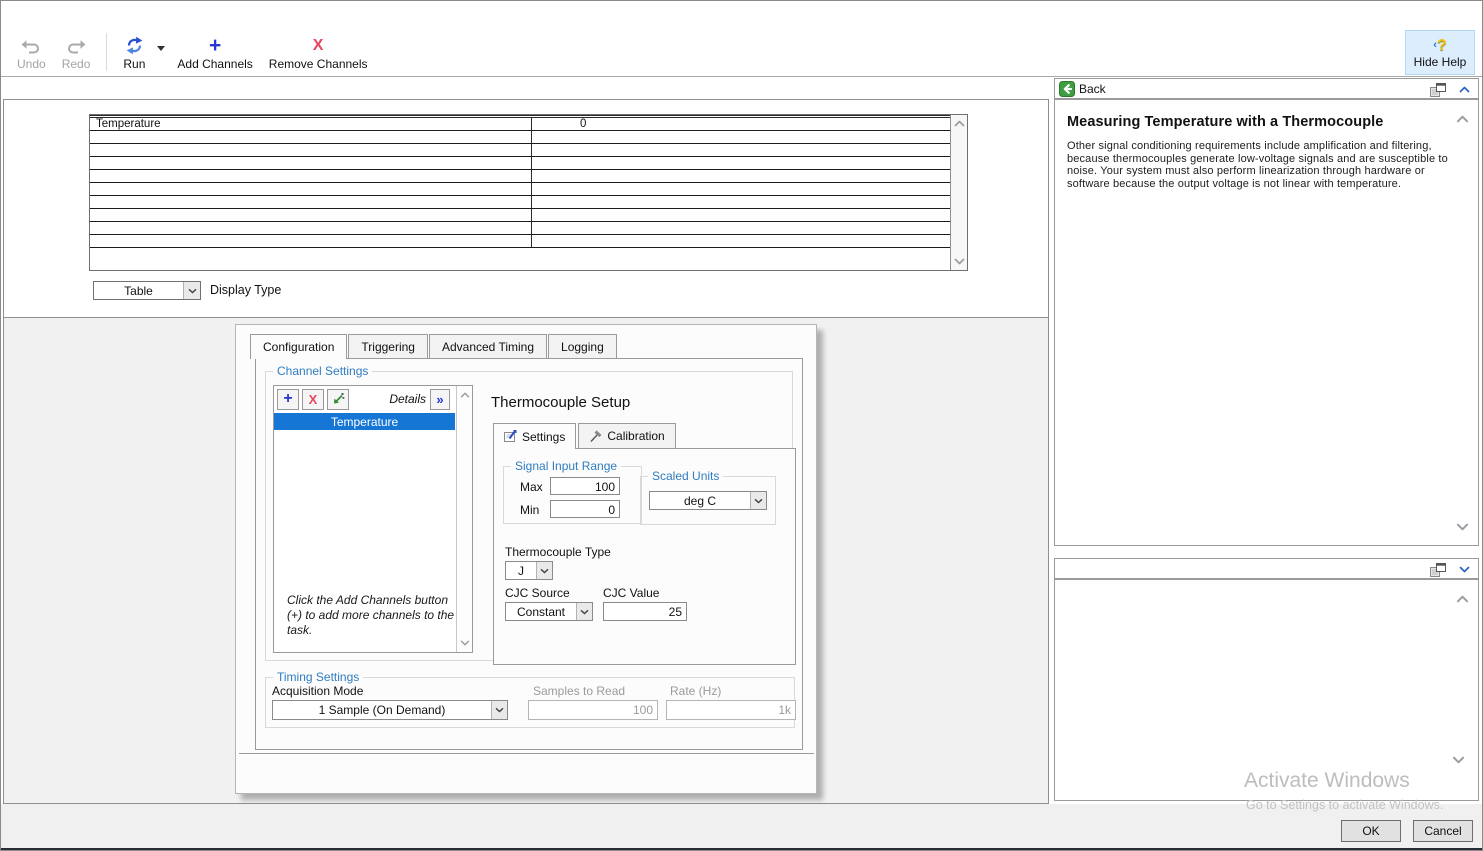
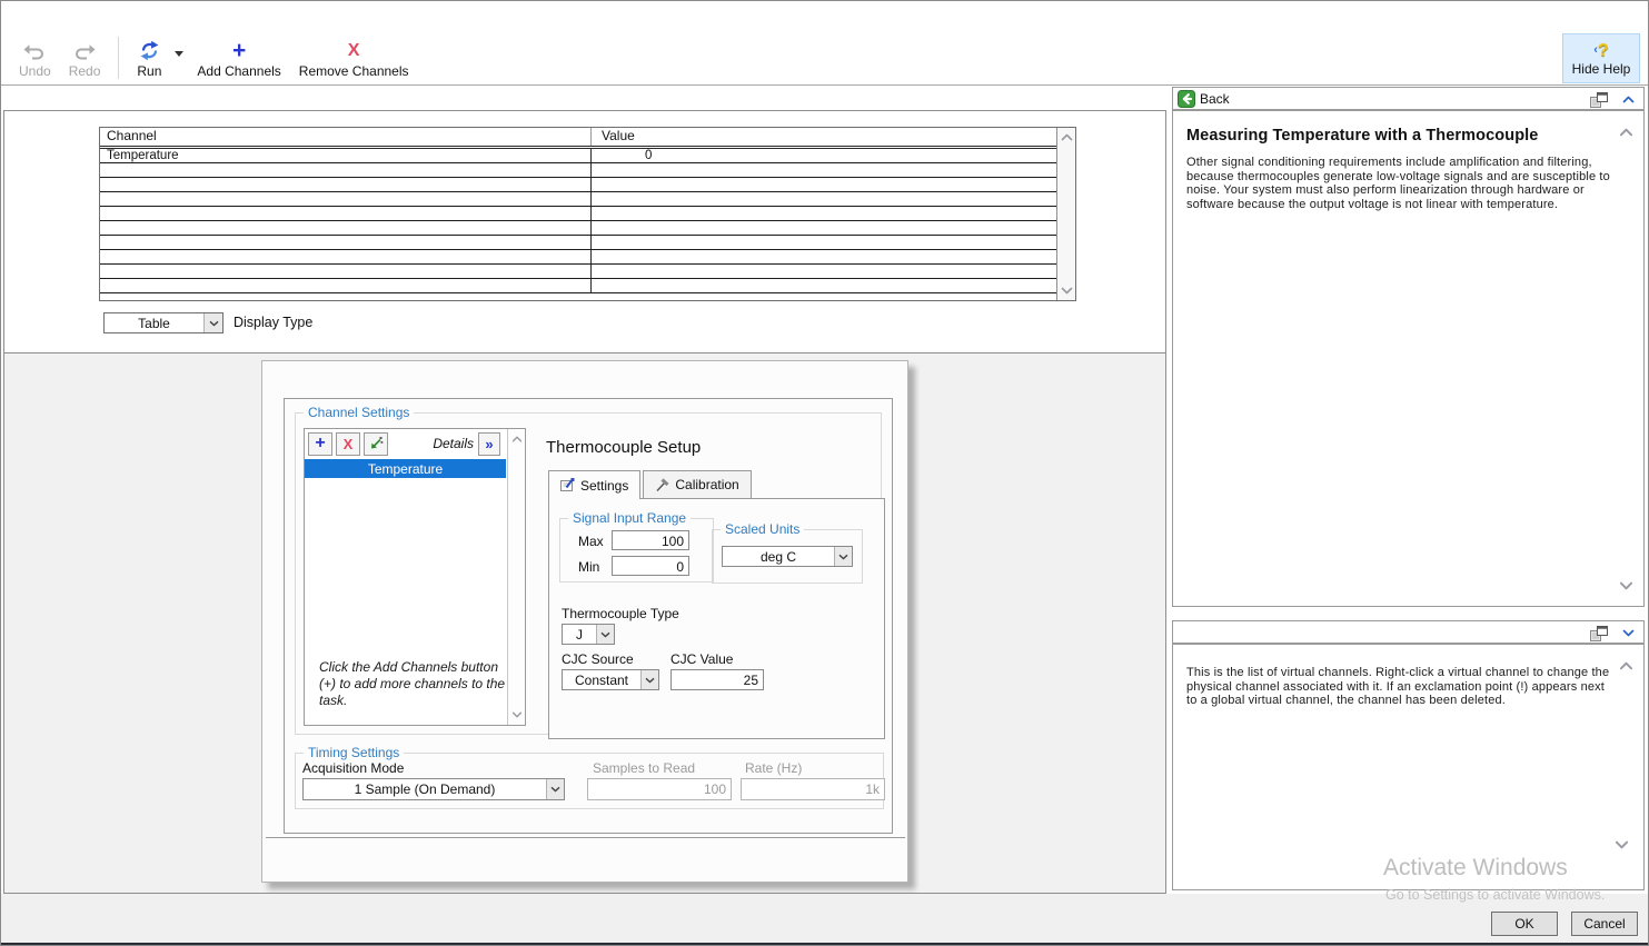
  Undo
  Redo
  Run
  +
  Add Channels
  X
  Remove Channels
  ‹?
  Hide Help
+ Channel
+ Value
  Temperature
  0
  Table
  Display Type
- Configuration
- Triggering
- Advanced Timing
- Logging
  Channel Settings
  +
  X
  Details
  »
  Temperature
  Click the Add Channels button (+) to add more channels to the task.
  Thermocouple Setup
  Settings
  Calibration
  Signal Input Range
  Max
  100
  Min
  0
  Scaled Units
  deg C
  Thermocouple Type
  J
  CJC Source
  CJC Value
  Constant
  25
  Timing Settings
  Acquisition Mode
  1 Sample (On Demand)
  Samples to Read
  100
  Rate (Hz)
  1k
  Back
  Measuring Temperature with a Thermocouple
  Other signal conditioning requirements include amplification and filtering, because thermocouples generate low-voltage signals and are susceptible to noise. Your system must also perform linearization through hardware or software because the output voltage is not linear with temperature.
+ This is the list of virtual channels. Right-click a virtual channel to change the physical channel associated with it. If an exclamation point (!) appears next to a global virtual channel, the channel has been deleted.
  Activate Windows
  Go to Settings to activate Windows.
  OK
  Cancel
